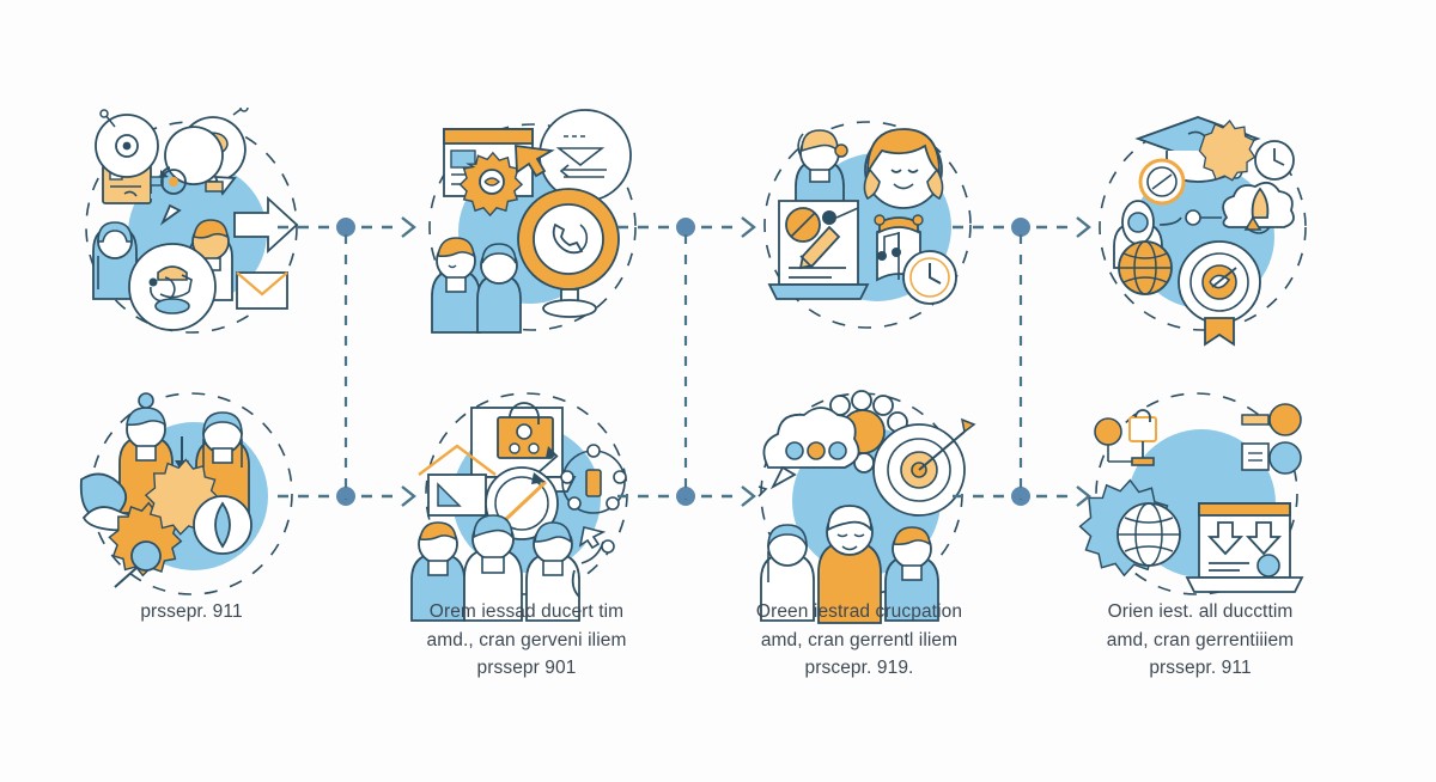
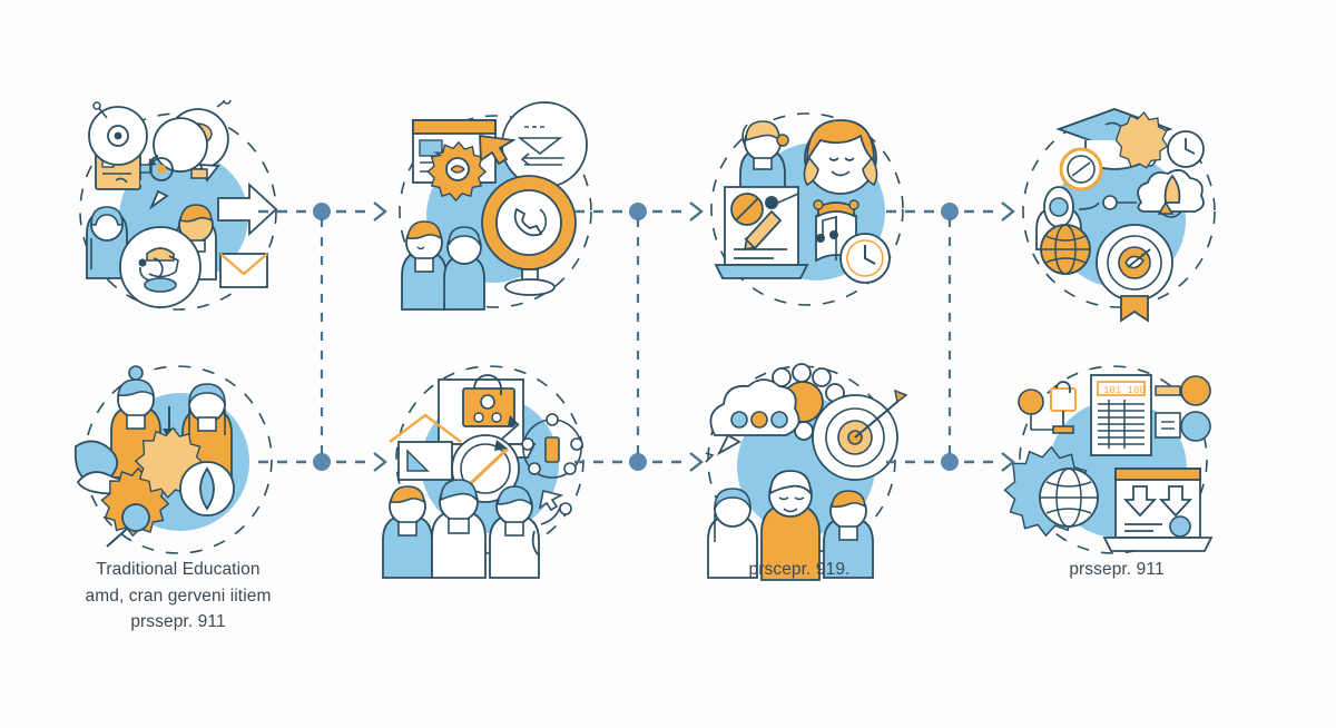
+ 101 100
+ Traditional Education
+ amd, cran gerveni iitiem
  prssepr. 911
- Orem iessad ducert tim
- amd., cran gerveni iliem
- prssepr 901
- Oreen iestrad crucpation
- amd, cran gerrentl iliem
  prscepr. 919.
- Orien iest. all duccttim
- amd, cran gerrentiiiem
  prssepr. 911
